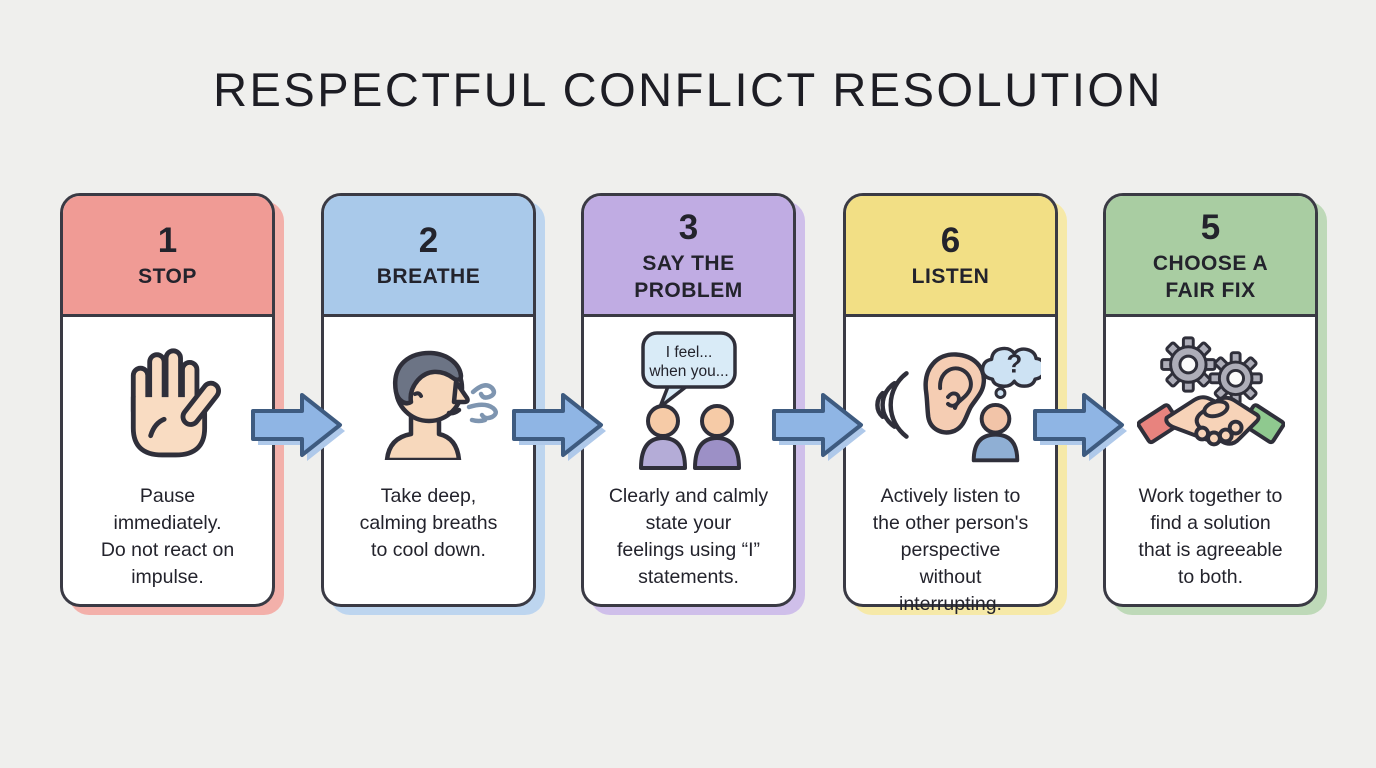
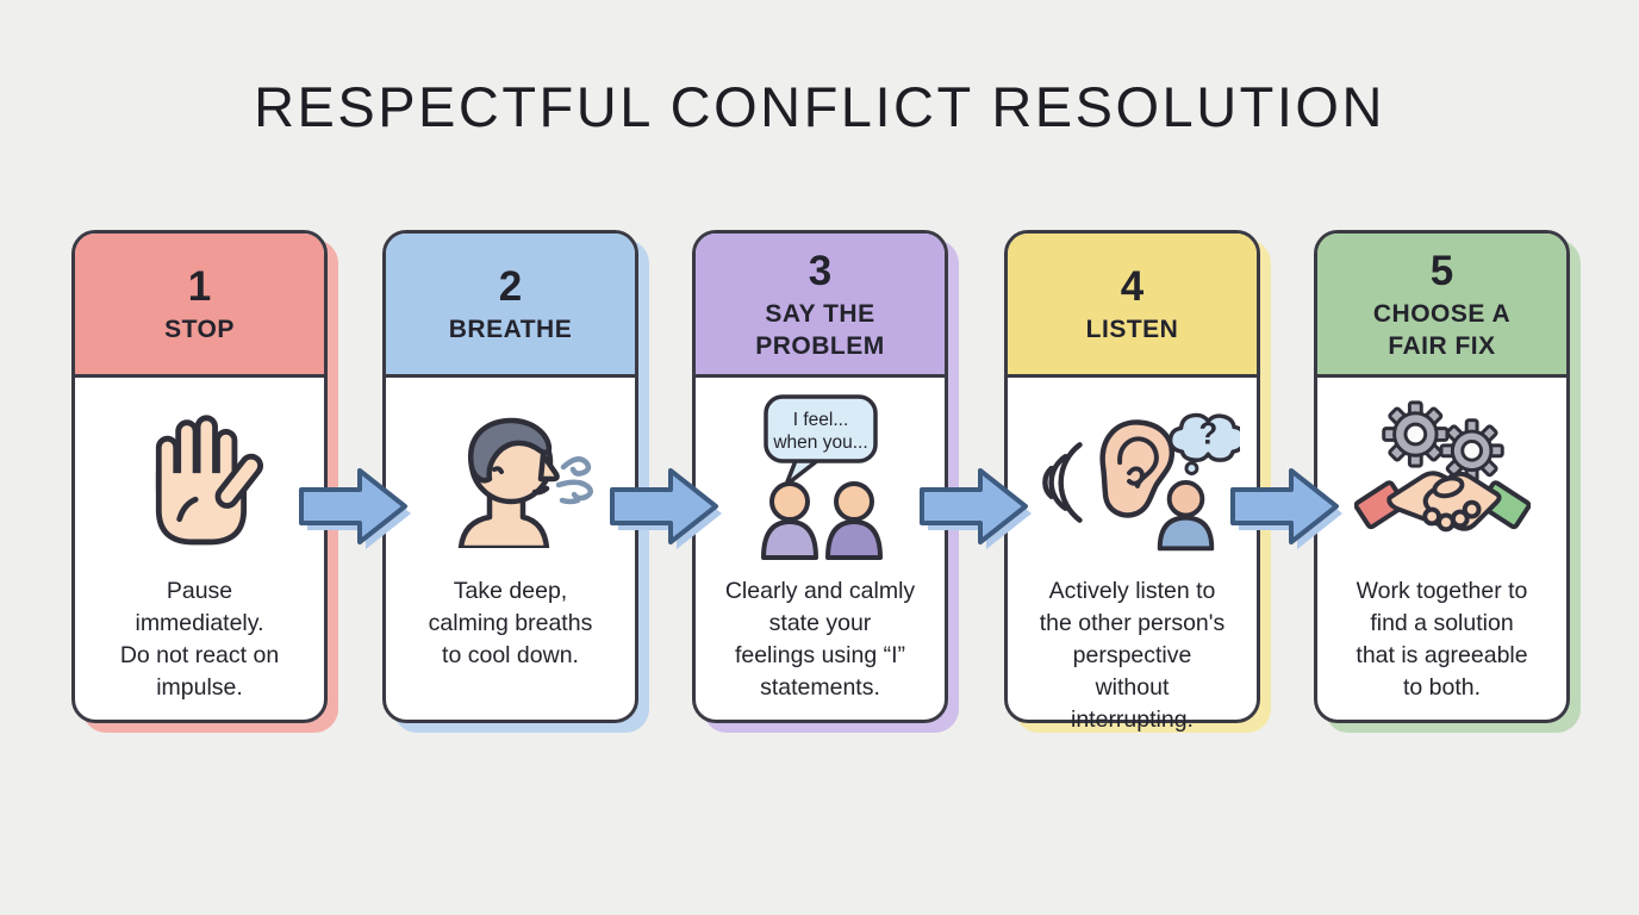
  RESPECTFUL CONFLICT RESOLUTION
  1
  STOP
  Pause
  immediately.
  Do not react on
  impulse.
  2
  BREATHE
  Take deep,
  calming breaths
  to cool down.
  3
  SAY THE
  PROBLEM
  I feel...
  when you...
  Clearly and calmly
  state your
  feelings using “I”
  statements.
- 6
+ 4
  LISTEN
  ?
  Actively listen to
  the other person's
  perspective
  without
  interrupting.
  5
  CHOOSE A
  FAIR FIX
  Work together to
  find a solution
  that is agreeable
  to both.
